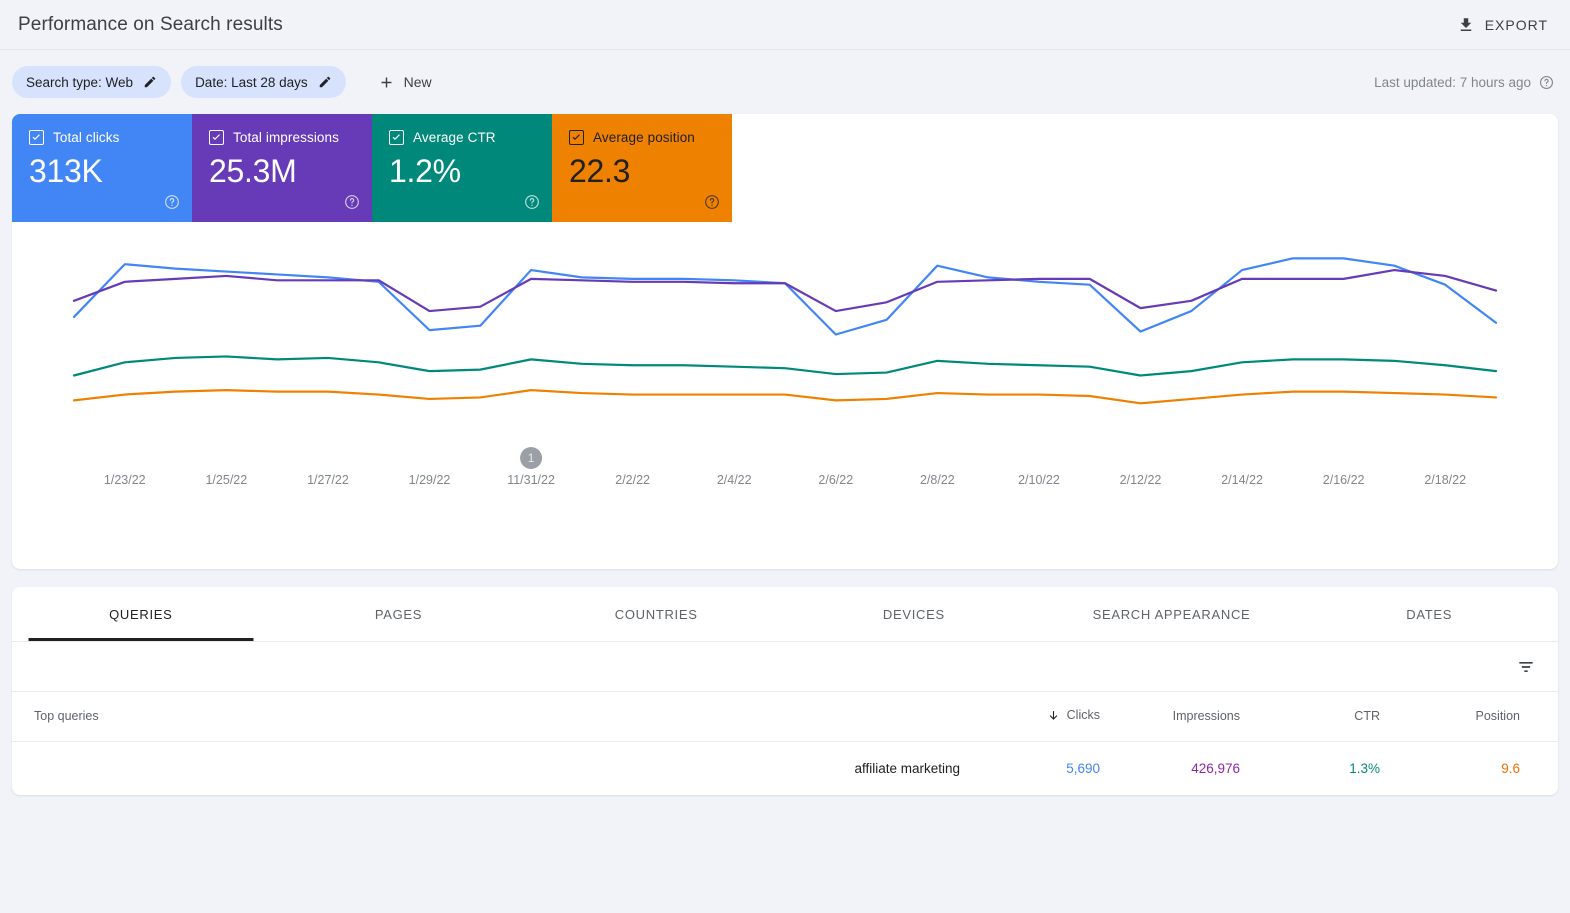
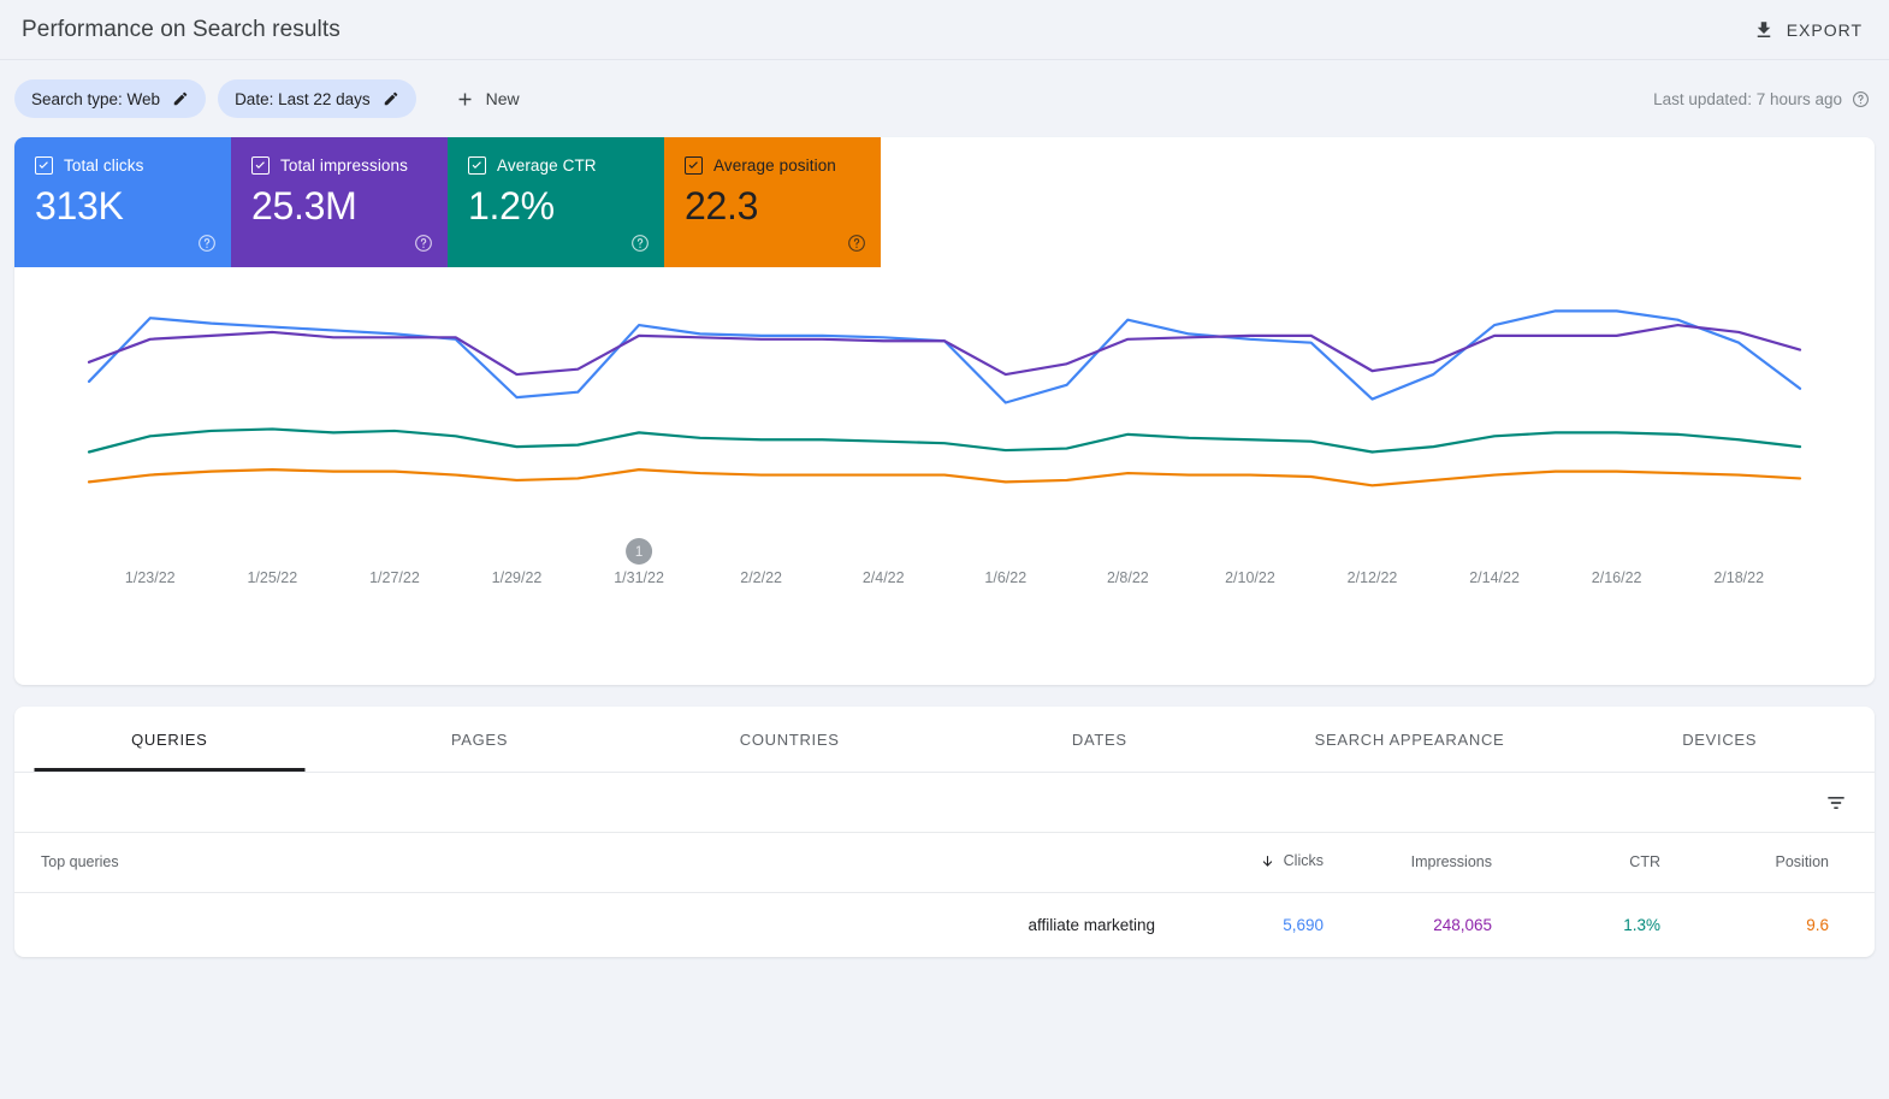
  Performance on Search results
  EXPORT
  Search type: Web
- Date: Last 28 days
+ Date: Last 22 days
  New
  Last updated: 7 hours ago
  Total clicks
  313K
  Total impressions
  25.3M
  Average CTR
  1.2%
  Average position
  22.3
  1/23/22
  1/25/22
  1/27/22
  1/29/22
- 11/31/22
+ 1/31/22
  2/2/22
  2/4/22
- 2/6/22
+ 1/6/22
  2/8/22
  2/10/22
  2/12/22
  2/14/22
  2/16/22
  2/18/22
  1
  QUERIES
  PAGES
  COUNTRIES
- DEVICES
+ DATES
  SEARCH APPEARANCE
- DATES
+ DEVICES
  Top queries	Clicks	Impressions	CTR	Position
- affiliate marketing	5,690	426,976	1.3%	9.6
+ affiliate marketing	5,690	248,065	1.3%	9.6
